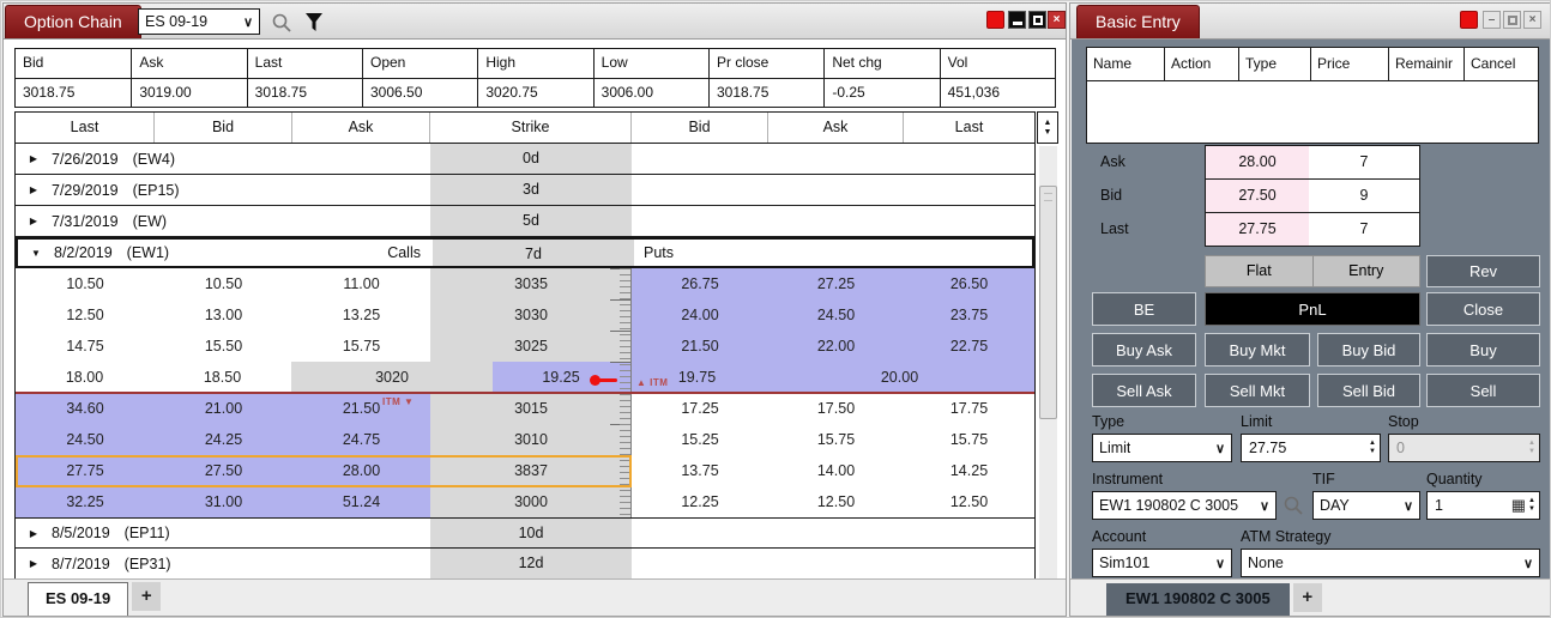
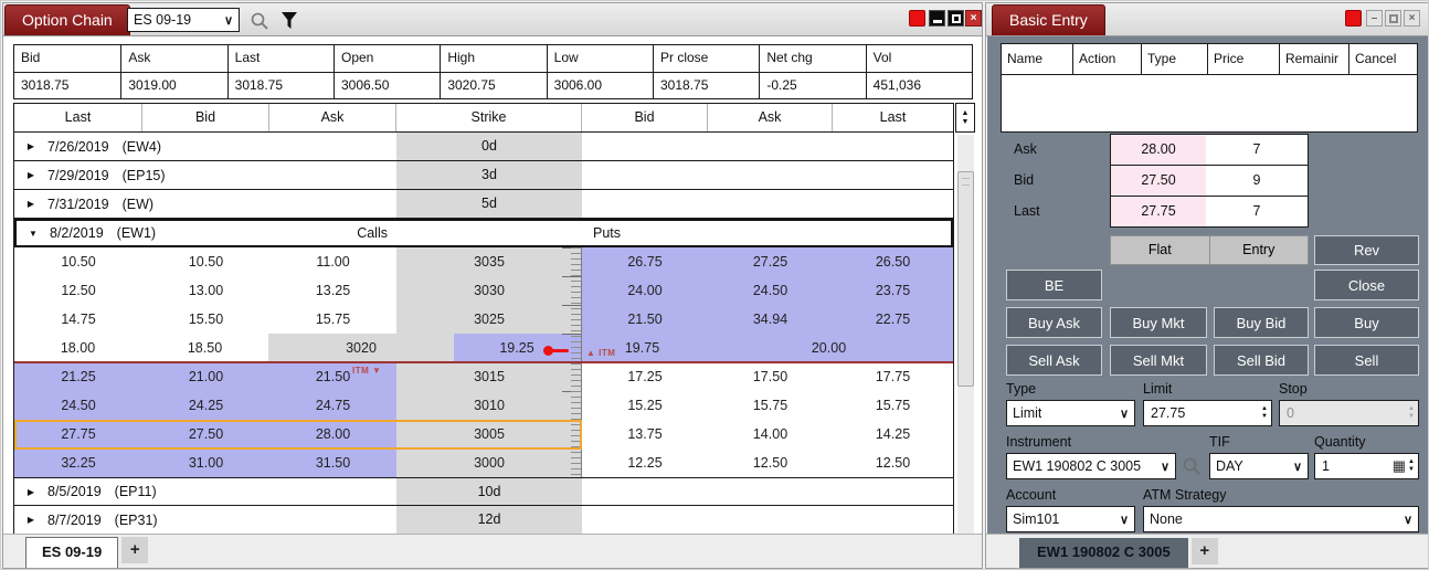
  Option Chain
  ES 09-19
  ∨
  ×
  Bid
  Ask
  Last
  Open
  High
  Low
  Pr close
  Net chg
  Vol
  3018.75
  3019.00
  3018.75
  3006.50
  3020.75
  3006.00
  3018.75
  -0.25
  451,036
  Last
  Bid
  Ask
  Strike
  Bid
  Ask
  Last
  ▶
  7/26/2019
  (EW4)
  0d
  ▶
  7/29/2019
  (EP15)
  3d
  ▶
  7/31/2019
  (EW)
  5d
  ▼
  8/2/2019
  (EW1)
  Calls
- 7d
  Puts
  10.50
  10.50
  11.00
  3035
  26.75
  27.25
  26.50
  12.50
  13.00
  13.25
  3030
  24.00
  24.50
  23.75
  14.75
  15.50
  15.75
  3025
  21.50
- 22.00
+ 34.94
  22.75
  18.00
  18.50
  3020
  19.25
  19.75
  20.00
- 34.60
+ 21.25
  21.00
  21.50
  3015
  17.25
  17.50
  17.75
  24.50
  24.25
  24.75
  3010
  15.25
  15.75
  15.75
  27.75
  27.50
  28.00
- 3837
+ 3005
  13.75
  14.00
  14.25
  32.25
  31.00
- 51.24
+ 31.50
  3000
  12.25
  12.50
  12.50
  ▶
  8/5/2019
  (EP11)
  10d
  ▶
  8/7/2019
  (EP31)
  12d
  ITM ▼
  ▲ ITM
  ES 09-19
  +
  Basic Entry
  –
  ×
  Name
  Action
  Type
  Price
  Remainir
  Cancel
  Ask
  28.00
  7
  Bid
  27.50
  9
  Last
  27.75
  7
  Flat
  Entry
  Rev
  BE
- PnL
  Close
  Buy Ask
  Buy Mkt
  Buy Bid
  Buy
  Sell Ask
  Sell Mkt
  Sell Bid
  Sell
  Type
  Limit
  Stop
  Limit
  ∨
  27.75
  0
  Instrument
  TIF
  Quantity
  EW1 190802 C 3005
  ∨
  DAY
  ∨
  1
  ▦
  Account
  ATM Strategy
  Sim101
  ∨
  None
  ∨
  EW1 190802 C 3005
  +
